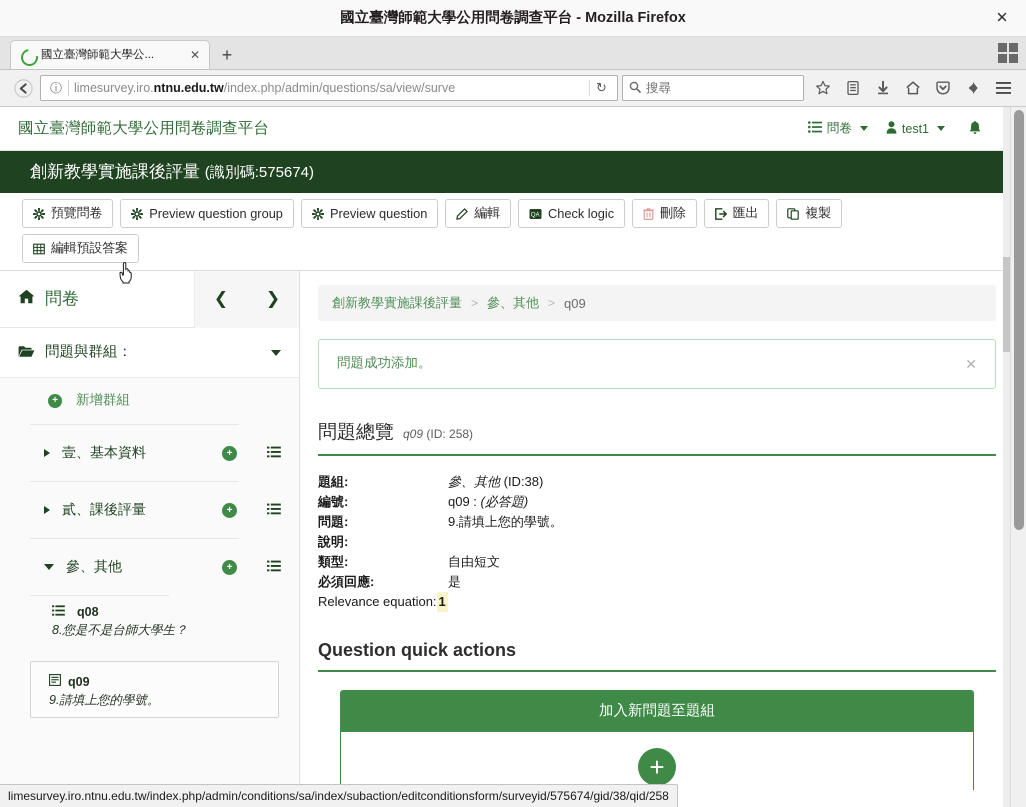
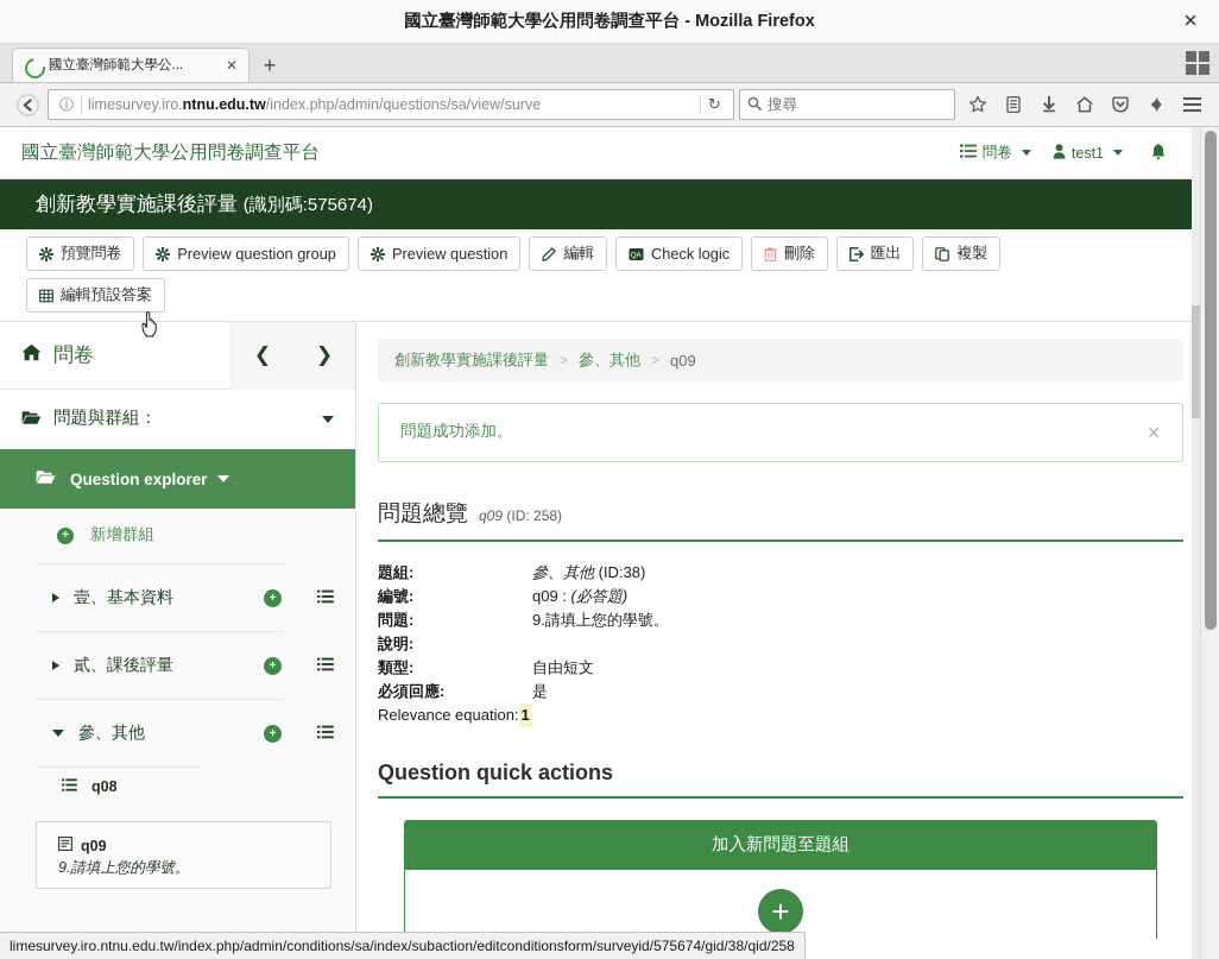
  國立臺灣師範大學公用問卷調查平台 - Mozilla Firefox
  ✕
  國立臺灣師範大學公...
  ✕
  +
  ⓘ
  limesurvey.iro.ntnu.edu.tw/index.php/admin/questions/sa/view/surve
  ↻
  搜尋
  國立臺灣師範大學公用問卷調查平台
  問卷
  test1
  創新教學實施課後評量 (識別碼:575674)
  預覽問卷
  Preview question group
  Preview question
  編輯
  Check logic
  刪除
  匯出
  複製
  編輯預設答案
  問卷
  ❮
  ❯
  問題與群組：
+ Question explorer
  +
  新增群組
  壹、基本資料
  +
  貳、課後評量
  +
  參、其他
  +
  q08
- 8.您是不是台師大學生？
  q09
  9.請填上您的學號。
  創新教學實施課後評量
  >
  參、其他
  >
  q09
  問題成功添加。
  ✕
  問題總覽
  q09 (ID: 258)
  題組:
  參、其他 (ID:38)
  編號:
  q09 : (必答題)
  問題:
  9.請填上您的學號。
  說明:
  類型:
  自由短文
  必須回應:
  是
  Relevance equation:
  1
  Question quick actions
  加入新問題至題組
  +
  limesurvey.iro.ntnu.edu.tw/index.php/admin/conditions/sa/index/subaction/editconditionsform/surveyid/575674/gid/38/qid/258
